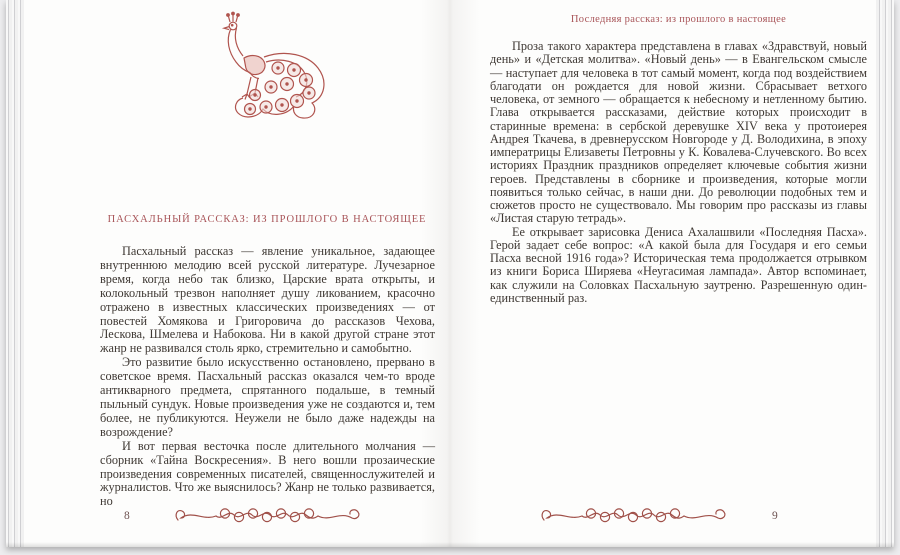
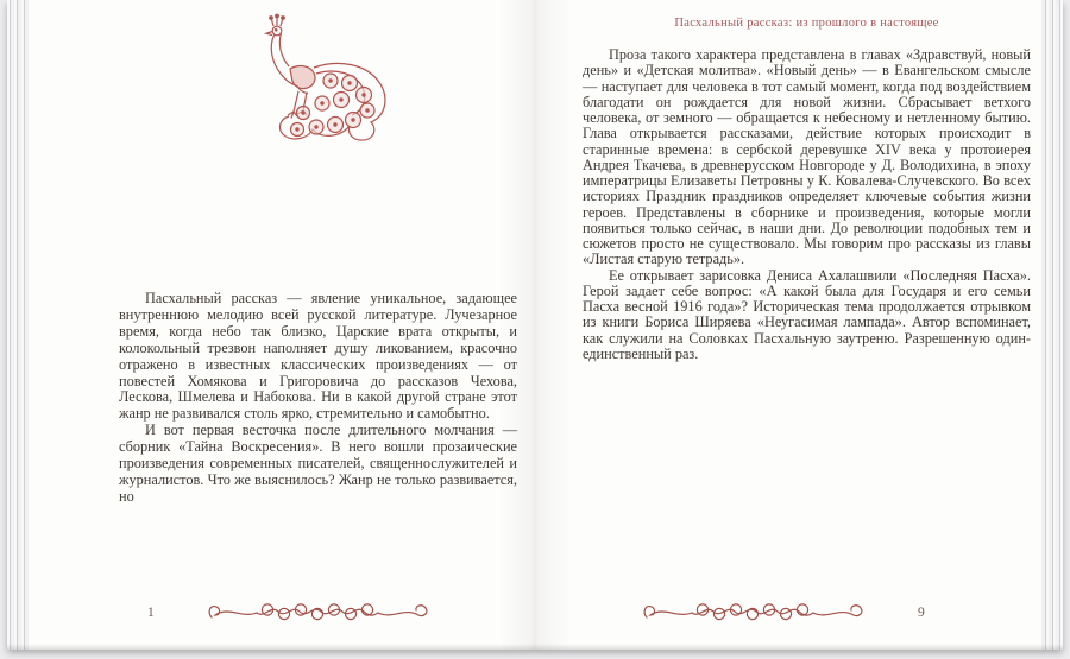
- ПАСХАЛЬНЫЙ РАССКАЗ: ИЗ ПРОШЛОГО В НАСТОЯЩЕЕ
  Пасхальный рассказ — явление уникальное, задающее внутреннюю мелодию всей русской литературе. Лучезарное время, когда небо так близко, Царские врата открыты, и колокольный трезвон наполняет душу ликованием, красочно отражено в известных классических произведениях — от повестей Хомякова и Григоровича до рассказов Чехова, Лескова, Шмелева и Набокова. Ни в какой другой стране этот жанр не развивался столь ярко, стремительно и самобытно.
- Это развитие было искусственно остановлено, прервано в советское время. Пасхальный рассказ оказался чем-то вроде антикварного предмета, спрятанного подальше, в темный пыльный сундук. Новые произведения уже не создаются и, тем более, не публикуются. Неужели не было даже надежды на возрождение?
  И вот первая весточка после длительного молчания — сборник «Тайна Воскресения». В него вошли прозаические произведения современных писателей, священнослужителей и журналистов. Что же выяснилось? Жанр не только развивается, но
- 8
+ 1
- Последняя рассказ: из прошлого в настоящее
+ Пасхальный рассказ: из прошлого в настоящее
  Проза такого характера представлена в главах «Здравствуй, новый день» и «Детская молитва». «Новый день» — в Евангельском смысле — наступает для человека в тот самый момент, когда под воздействием благодати он рождается для новой жизни. Сбрасывает ветхого человека, от земного — обращается к небесному и нетленному бытию. Глава открывается рассказами, действие которых происходит в старинные времена: в сербской деревушке XIV века у протоиерея Андрея Ткачева, в древнерусском Новгороде у Д. Володихина, в эпоху императрицы Елизаветы Петровны у К. Ковалева-Случевского. Во всех историях Праздник праздников определяет ключевые события жизни героев. Представлены в сборнике и произведения, которые могли появиться только сейчас, в наши дни. До революции подобных тем и сюжетов просто не существовало. Мы говорим про рассказы из главы «Листая старую тетрадь».
  Ее открывает зарисовка Дениса Ахалашвили «Последняя Пасха». Герой задает себе вопрос: «А какой была для Государя и его семьи Пасха весной 1916 года»? Историческая тема продолжается отрывком из книги Бориса Ширяева «Неугасимая лампада». Автор вспоминает, как служили на Соловках Пасхальную заутреню. Разрешенную один-единственный раз.
  9
